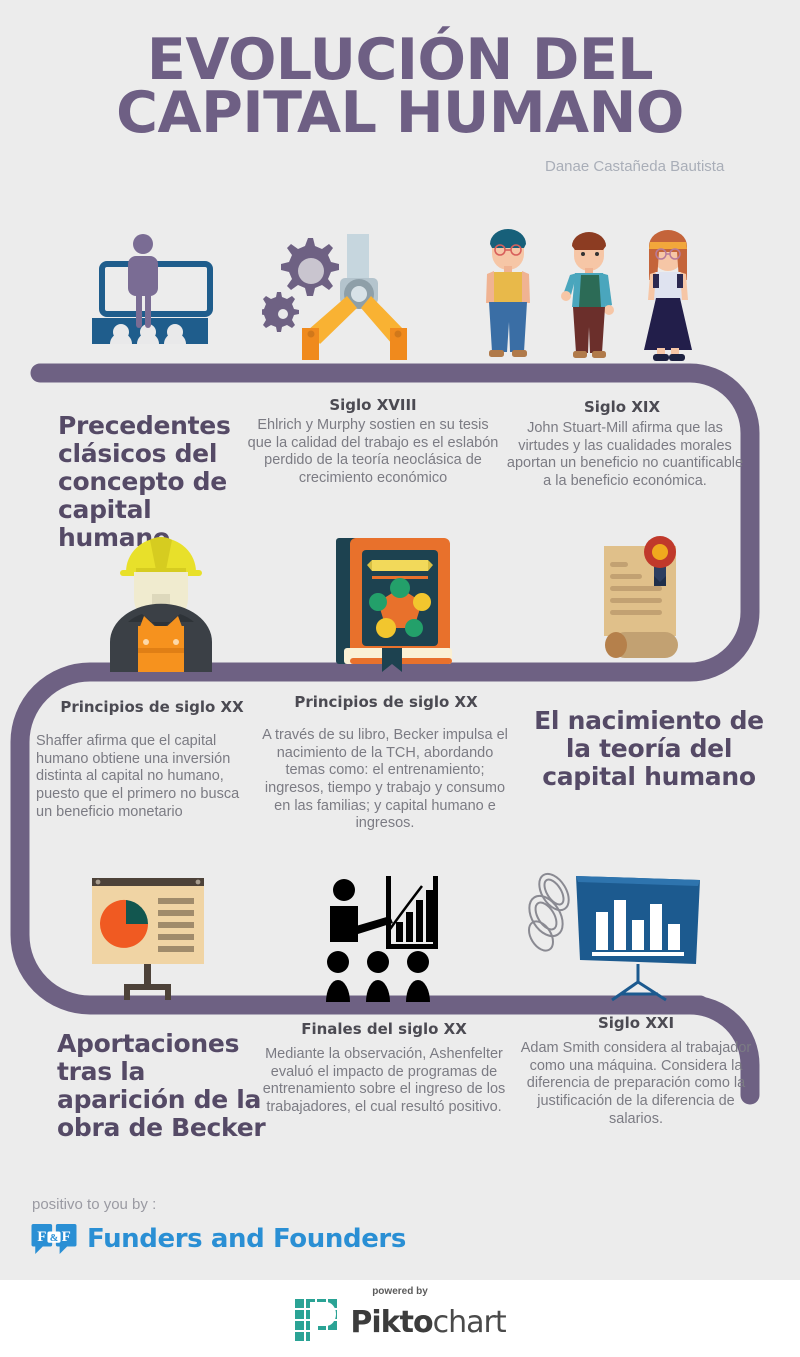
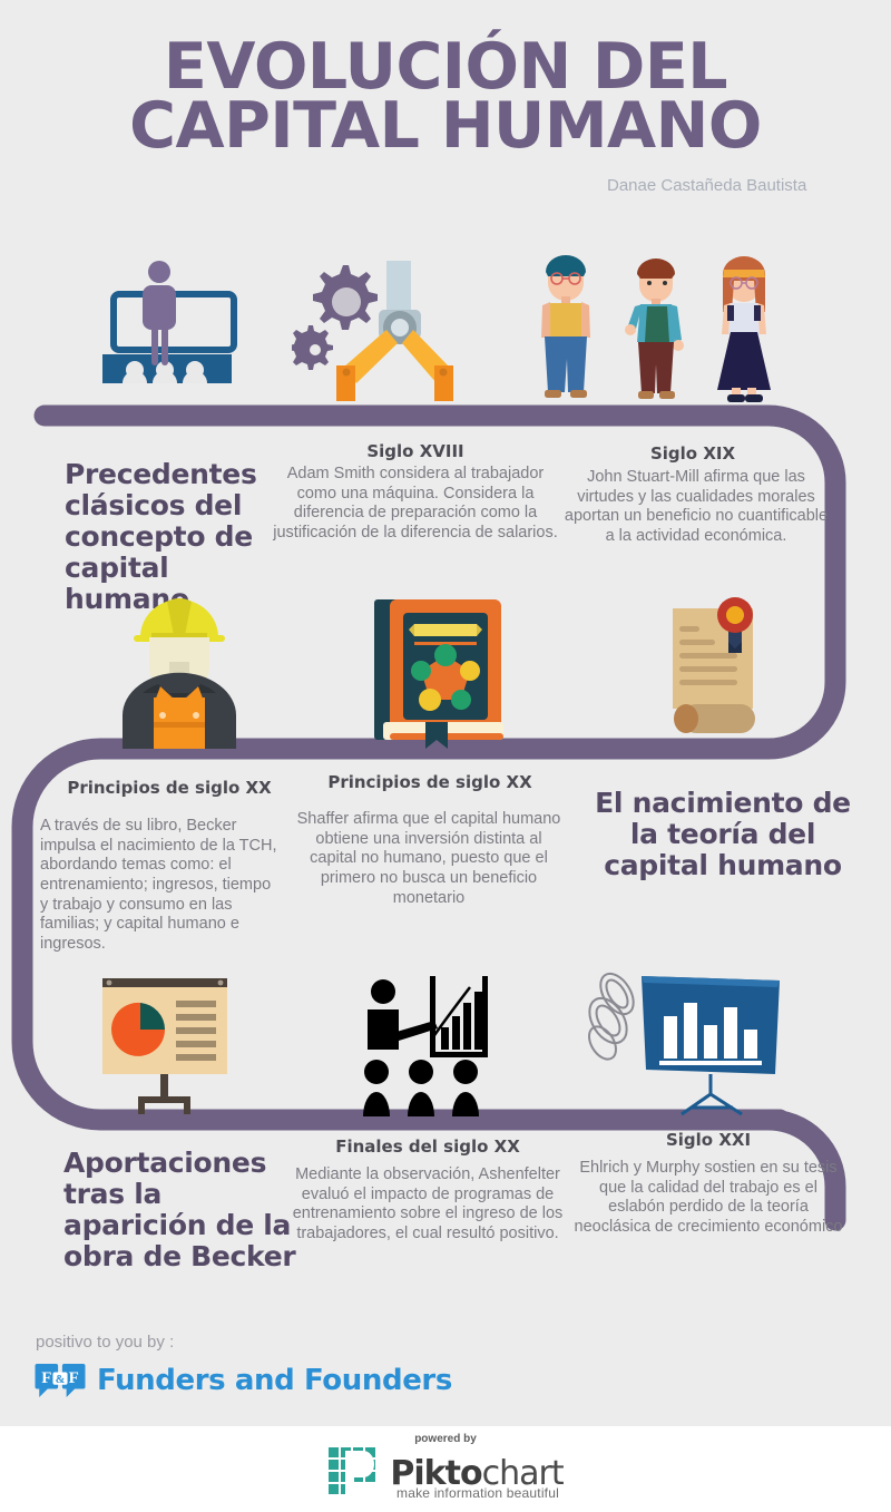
  EVOLUCIÓN DEL
  CAPITAL HUMANO
  Danae Castañeda Bautista
  Precedentes clásicos del concepto de capital human
  Siglo XVIII
- Ehlrich y Murphy sostien en su tesis que la calidad del trabajo es el eslabón perdido de la teoría neoclásica de crecimiento económico
+ Adam Smith considera al trabajador como una máquina. Considera la diferencia de preparación como la justificación de la diferencia de salarios.
  Siglo XIX
- John Stuart-Mill afirma que las virtudes y las cualidades morales aportan un beneficio no cuantificable a la beneficio económica.
+ John Stuart-Mill afirma que las virtudes y las cualidades morales aportan un beneficio no cuantificable a la actividad económica.
  Principios de siglo XX
- Shaffer afirma que el capital humano obtiene una inversión distinta al capital no humano, puesto que el primero no busca un beneficio monetario
+ A través de su libro, Becker impulsa el nacimiento de la TCH, abordando temas como: el entrenamiento; ingresos, tiempo y trabajo y consumo en las familias; y capital humano e ingresos.
  Principios de siglo XX
- A través de su libro, Becker impulsa el nacimiento de la TCH, abordando temas como: el entrenamiento; ingresos, tiempo y trabajo y consumo en las familias; y capital humano e ingresos.
+ Shaffer afirma que el capital humano obtiene una inversión distinta al capital no humano, puesto que el primero no busca un beneficio monetario
  El nacimiento de la teoría del capital humano
  Aportaciones tras la aparición de la obra de Becker
  Finales del siglo XX
  Mediante la observación, Ashenfelter evaluó el impacto de programas de entrenamiento sobre el ingreso de los trabajadores, el cual resultó positivo.
  Siglo XXI
- Adam Smith considera al trabajador como una máquina. Considera la diferencia de preparación como la justificación de la diferencia de salarios.
+ Ehlrich y Murphy sostien en su tesis que la calidad del trabajo es el eslabón perdido de la teoría neoclásica de crecimiento económico
  positivo to you by :
  F
  F
  &
  Funders and Founders
  powered by
  Piktochart
+ make information beautiful
